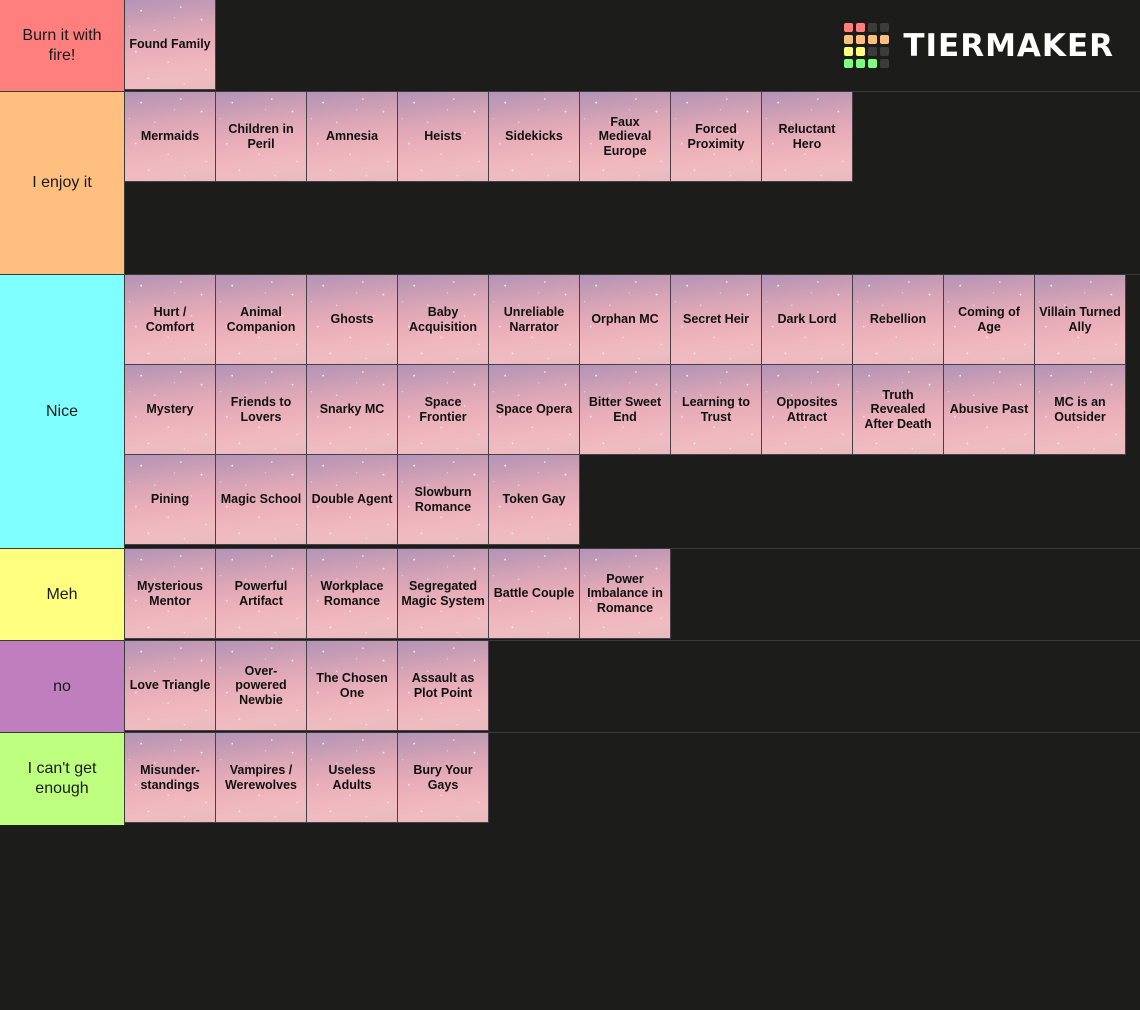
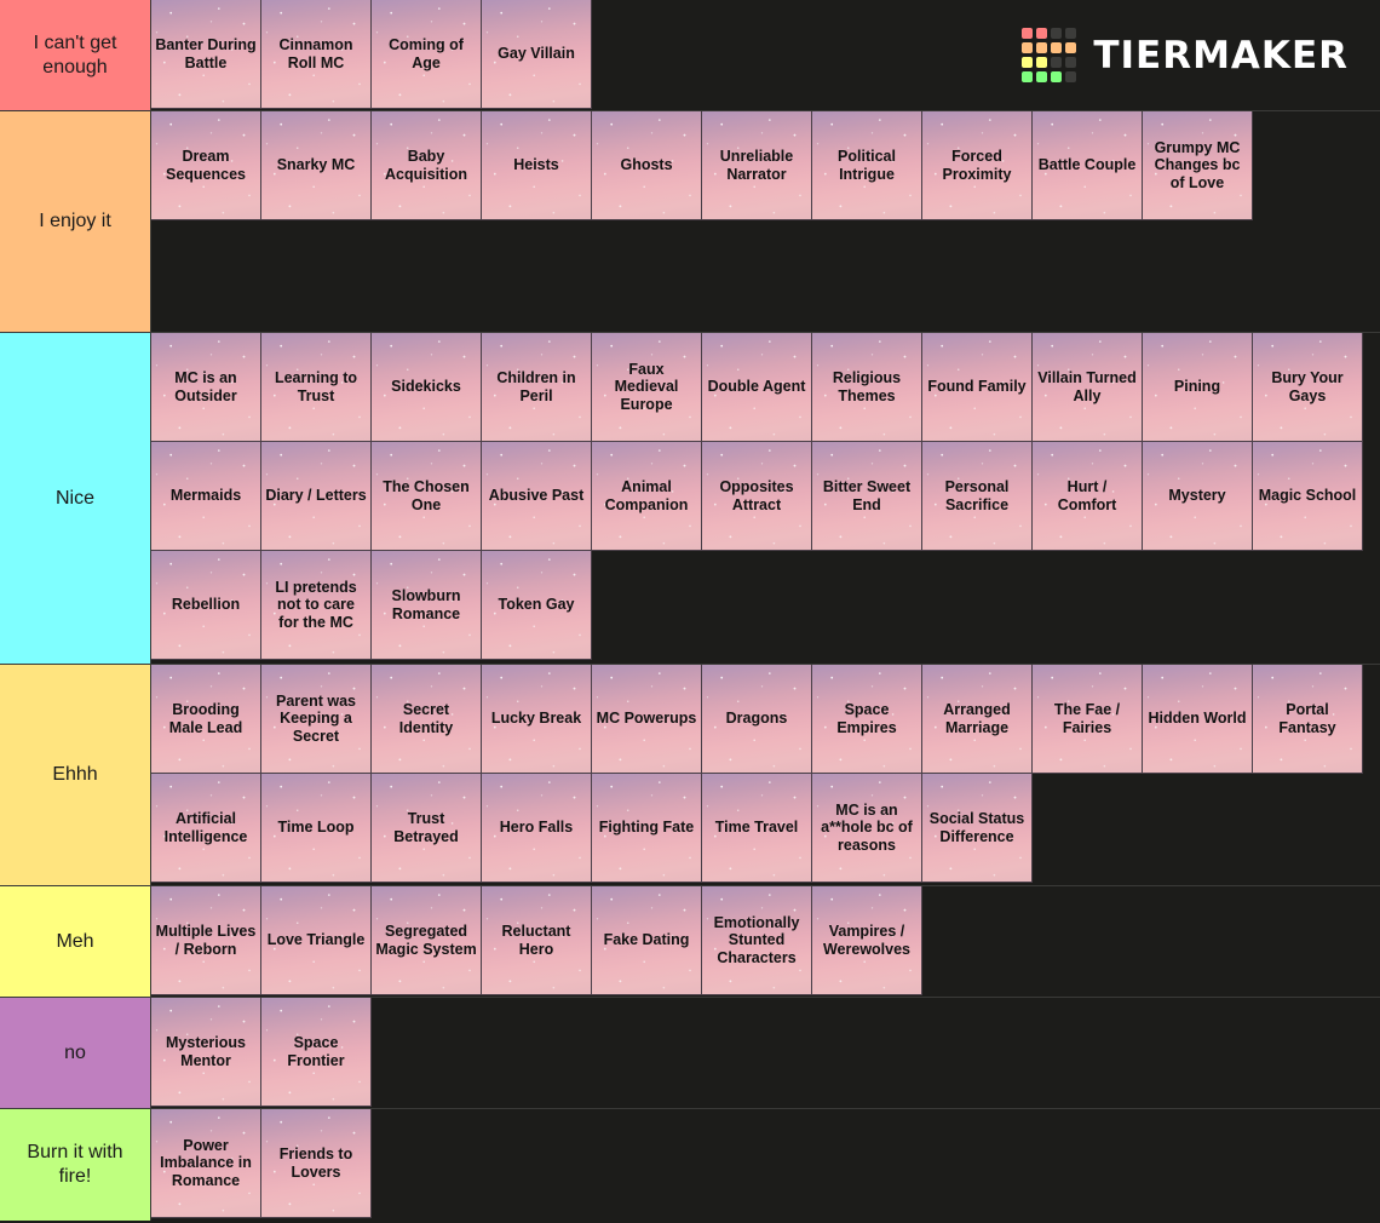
- Burn it with fire!
+ I can't get enough
+ Banter During Battle
+ Cinnamon Roll MC
- Found Family
+ Coming of Age
+ Gay Villain
  TIERMAKER
  I enjoy it
+ Dream Sequences
- Mermaids
+ Snarky MC
- Children in Peril
+ Baby Acquisition
- Amnesia
  Heists
- Sidekicks
+ Ghosts
- Faux Medieval Europe
+ Unreliable Narrator
+ Political Intrigue
  Forced Proximity
- Reluctant Hero
+ Battle Couple
+ Grumpy MC Changes bc of Love
  Nice
- Hurt / Comfort
+ MC is an Outsider
- Animal Companion
+ Learning to Trust
- Ghosts
+ Sidekicks
- Baby Acquisition
+ Children in Peril
- Unreliable Narrator
+ Faux Medieval Europe
- Orphan MC
- Secret Heir
- Dark Lord
- Rebellion
+ Double Agent
+ Religious Themes
- Coming of Age
+ Found Family
  Villain Turned Ally
- Mystery
+ Pining
- Friends to Lovers
+ Bury Your Gays
- Snarky MC
+ Mermaids
+ Diary / Letters
- Space Frontier
+ The Chosen One
- Space Opera
- Bitter Sweet End
+ Abusive Past
- Learning to Trust
+ Animal Companion
  Opposites Attract
- Truth Revealed After Death
- Abusive Past
+ Bitter Sweet End
+ Personal Sacrifice
- MC is an Outsider
+ Hurt / Comfort
- Pining
+ Mystery
  Magic School
- Double Agent
+ Rebellion
+ LI pretends not to care for the MC
  Slowburn Romance
  Token Gay
+ Ehhh
+ Brooding Male Lead
+ Parent was Keeping a Secret
+ Secret Identity
+ Lucky Break
+ MC Powerups
+ Dragons
+ Space Empires
+ Arranged Marriage
+ The Fae / Fairies
+ Hidden World
+ Portal Fantasy
+ Artificial Intelligence
+ Time Loop
+ Trust Betrayed
+ Hero Falls
+ Fighting Fate
+ Time Travel
+ MC is an a**hole bc of reasons
+ Social Status Difference
  Meh
+ Multiple Lives / Reborn
- Mysterious Mentor
+ Love Triangle
- Powerful Artifact
- Workplace Romance
  Segregated Magic System
- Battle Couple
+ Reluctant Hero
+ Fake Dating
+ Emotionally Stunted Characters
- Power Imbalance in Romance
+ Vampires / Werewolves
  no
- Love Triangle
+ Mysterious Mentor
- Over-powered Newbie
- The Chosen One
+ Space Frontier
- Assault as Plot Point
- I can't get enough
+ Burn it with fire!
- Misunder-standings
- Vampires / Werewolves
+ Power Imbalance in Romance
- Useless Adults
- Bury Your Gays
+ Friends to Lovers
